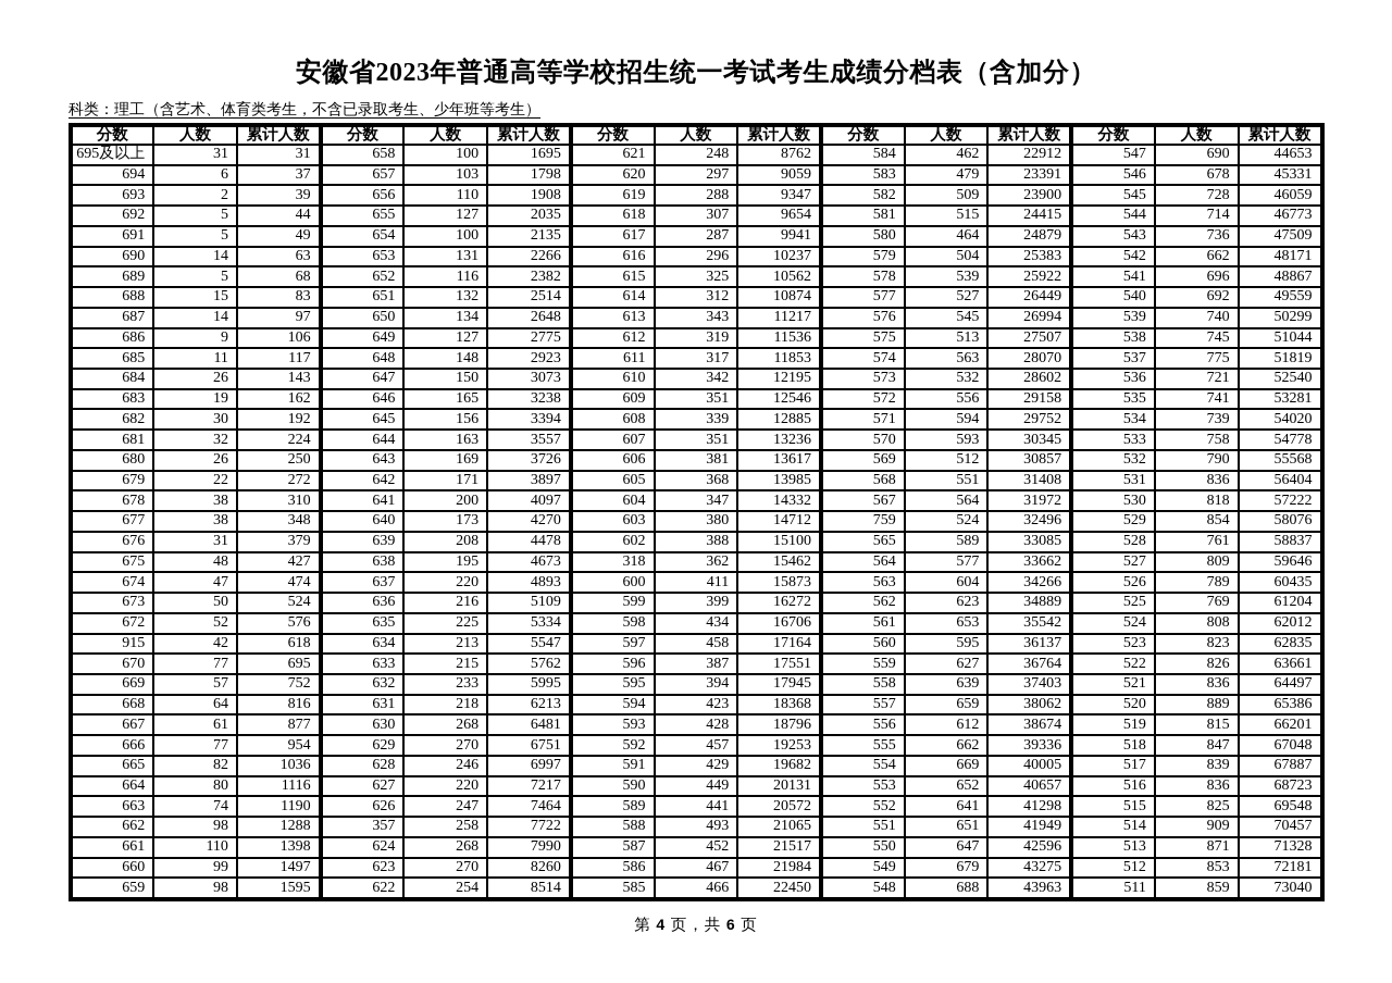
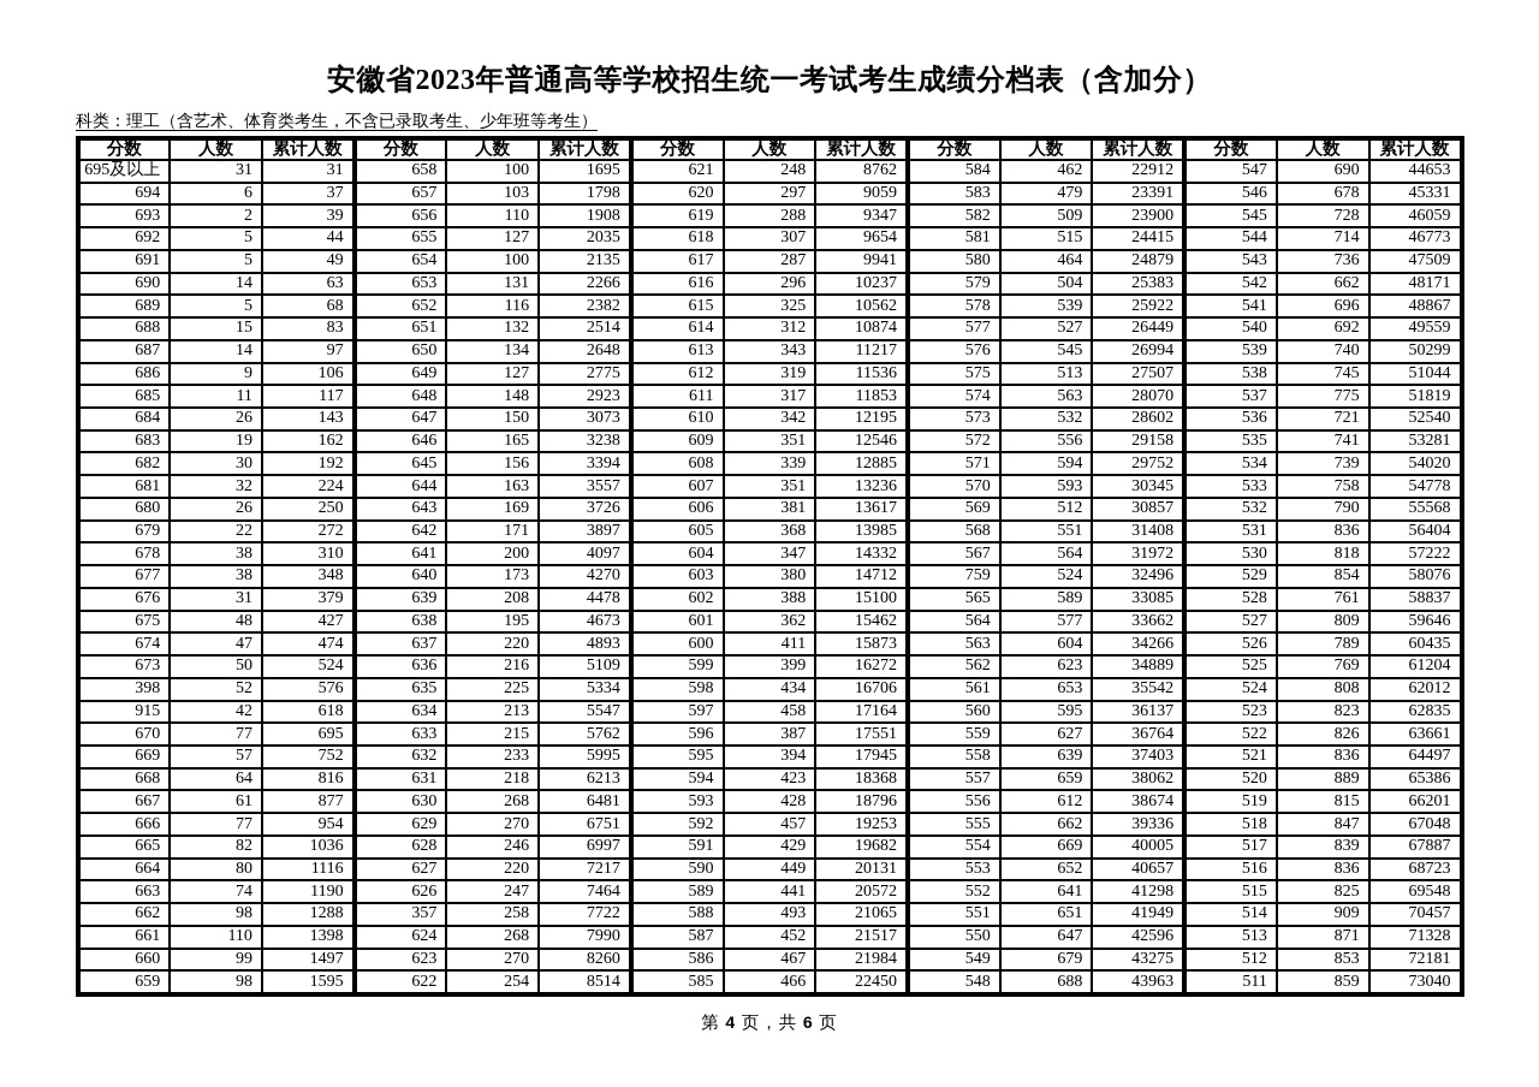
  安徽省2023年普通高等学校招生统一考试考生成绩分档表（含加分）
  科类：理工（含艺术、体育类考生，不含已录取考生、少年班等考生）
  分数	人数	累计人数	分数	人数	累计人数	分数	人数	累计人数	分数	人数	累计人数	分数	人数	累计人数
  695及以上	31	31	658	100	1695	621	248	8762	584	462	22912	547	690	44653
  694	6	37	657	103	1798	620	297	9059	583	479	23391	546	678	45331
  693	2	39	656	110	1908	619	288	9347	582	509	23900	545	728	46059
  692	5	44	655	127	2035	618	307	9654	581	515	24415	544	714	46773
  691	5	49	654	100	2135	617	287	9941	580	464	24879	543	736	47509
  690	14	63	653	131	2266	616	296	10237	579	504	25383	542	662	48171
  689	5	68	652	116	2382	615	325	10562	578	539	25922	541	696	48867
  688	15	83	651	132	2514	614	312	10874	577	527	26449	540	692	49559
  687	14	97	650	134	2648	613	343	11217	576	545	26994	539	740	50299
  686	9	106	649	127	2775	612	319	11536	575	513	27507	538	745	51044
  685	11	117	648	148	2923	611	317	11853	574	563	28070	537	775	51819
  684	26	143	647	150	3073	610	342	12195	573	532	28602	536	721	52540
  683	19	162	646	165	3238	609	351	12546	572	556	29158	535	741	53281
  682	30	192	645	156	3394	608	339	12885	571	594	29752	534	739	54020
  681	32	224	644	163	3557	607	351	13236	570	593	30345	533	758	54778
  680	26	250	643	169	3726	606	381	13617	569	512	30857	532	790	55568
  679	22	272	642	171	3897	605	368	13985	568	551	31408	531	836	56404
  678	38	310	641	200	4097	604	347	14332	567	564	31972	530	818	57222
  677	38	348	640	173	4270	603	380	14712	759	524	32496	529	854	58076
  676	31	379	639	208	4478	602	388	15100	565	589	33085	528	761	58837
- 675	48	427	638	195	4673	318	362	15462	564	577	33662	527	809	59646
+ 675	48	427	638	195	4673	601	362	15462	564	577	33662	527	809	59646
  674	47	474	637	220	4893	600	411	15873	563	604	34266	526	789	60435
  673	50	524	636	216	5109	599	399	16272	562	623	34889	525	769	61204
- 672	52	576	635	225	5334	598	434	16706	561	653	35542	524	808	62012
+ 398	52	576	635	225	5334	598	434	16706	561	653	35542	524	808	62012
  915	42	618	634	213	5547	597	458	17164	560	595	36137	523	823	62835
  670	77	695	633	215	5762	596	387	17551	559	627	36764	522	826	63661
  669	57	752	632	233	5995	595	394	17945	558	639	37403	521	836	64497
  668	64	816	631	218	6213	594	423	18368	557	659	38062	520	889	65386
  667	61	877	630	268	6481	593	428	18796	556	612	38674	519	815	66201
  666	77	954	629	270	6751	592	457	19253	555	662	39336	518	847	67048
  665	82	1036	628	246	6997	591	429	19682	554	669	40005	517	839	67887
  664	80	1116	627	220	7217	590	449	20131	553	652	40657	516	836	68723
  663	74	1190	626	247	7464	589	441	20572	552	641	41298	515	825	69548
  662	98	1288	357	258	7722	588	493	21065	551	651	41949	514	909	70457
  661	110	1398	624	268	7990	587	452	21517	550	647	42596	513	871	71328
  660	99	1497	623	270	8260	586	467	21984	549	679	43275	512	853	72181
  659	98	1595	622	254	8514	585	466	22450	548	688	43963	511	859	73040
  第 4 页，共 6 页
